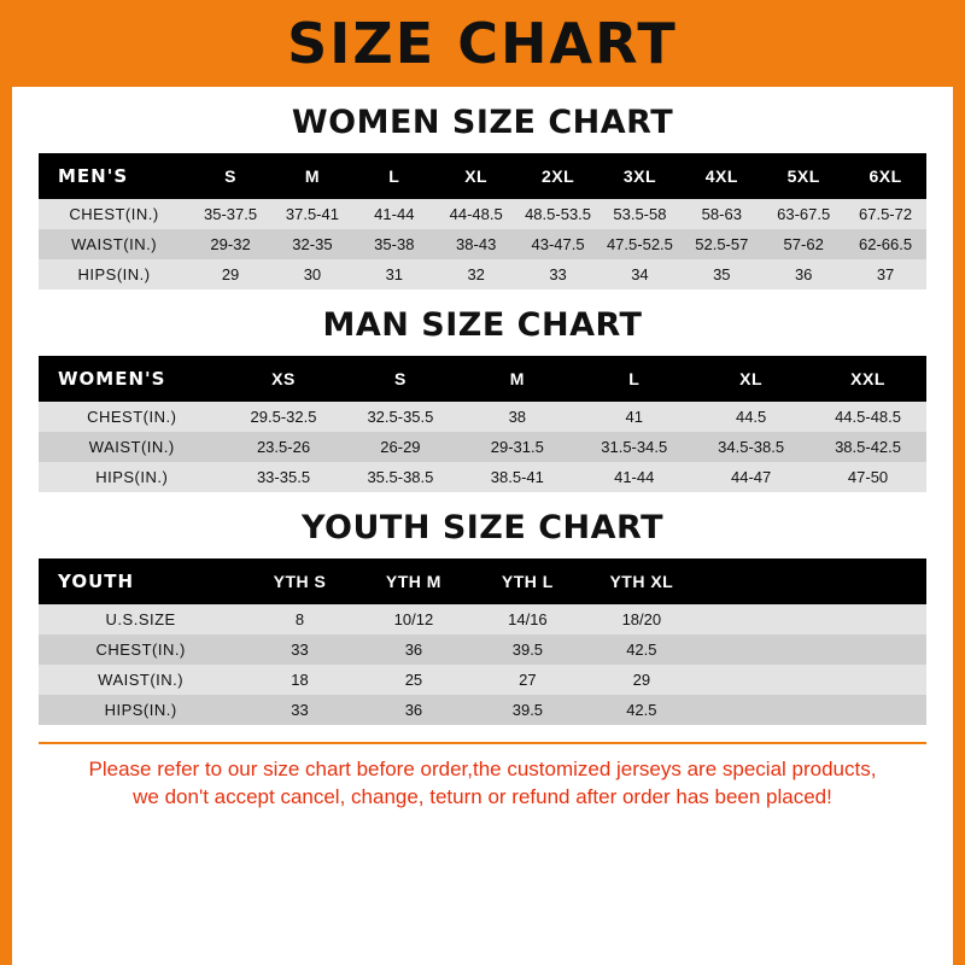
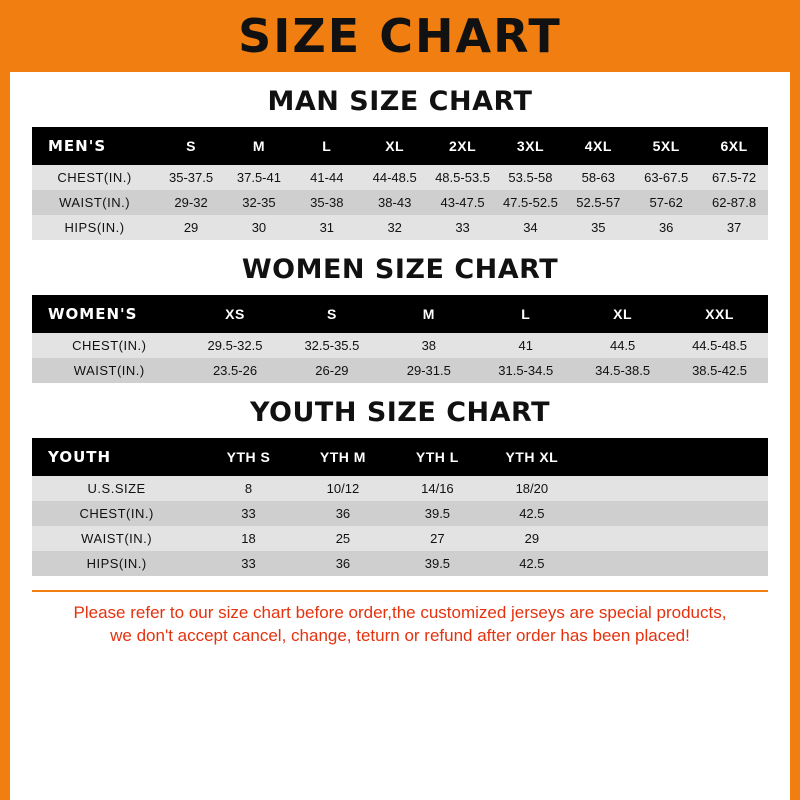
  SIZE CHART
- WOMEN SIZE CHART
+ MAN SIZE CHART
  MEN'S	S	M	L	XL	2XL	3XL	4XL	5XL	6XL
  CHEST(IN.)	35-37.5	37.5-41	41-44	44-48.5	48.5-53.5	53.5-58	58-63	63-67.5	67.5-72
- WAIST(IN.)	29-32	32-35	35-38	38-43	43-47.5	47.5-52.5	52.5-57	57-62	62-66.5
+ WAIST(IN.)	29-32	32-35	35-38	38-43	43-47.5	47.5-52.5	52.5-57	57-62	62-87.8
  HIPS(IN.)	29	30	31	32	33	34	35	36	37
- MAN SIZE CHART
+ WOMEN SIZE CHART
  WOMEN'S	XS	S	M	L	XL	XXL
  CHEST(IN.)	29.5-32.5	32.5-35.5	38	41	44.5	44.5-48.5
  WAIST(IN.)	23.5-26	26-29	29-31.5	31.5-34.5	34.5-38.5	38.5-42.5
- HIPS(IN.)	33-35.5	35.5-38.5	38.5-41	41-44	44-47	47-50
  YOUTH SIZE CHART
  YOUTH	YTH S	YTH M	YTH L	YTH XL
  U.S.SIZE	8	10/12	14/16	18/20
  CHEST(IN.)	33	36	39.5	42.5
  WAIST(IN.)	18	25	27	29
  HIPS(IN.)	33	36	39.5	42.5
  Please refer to our size chart before order,the customized jerseys are special products,
  we don't accept cancel, change, teturn or refund after order has been placed!
